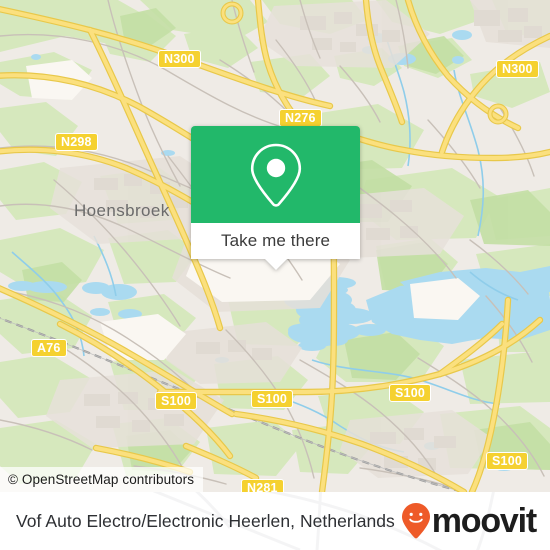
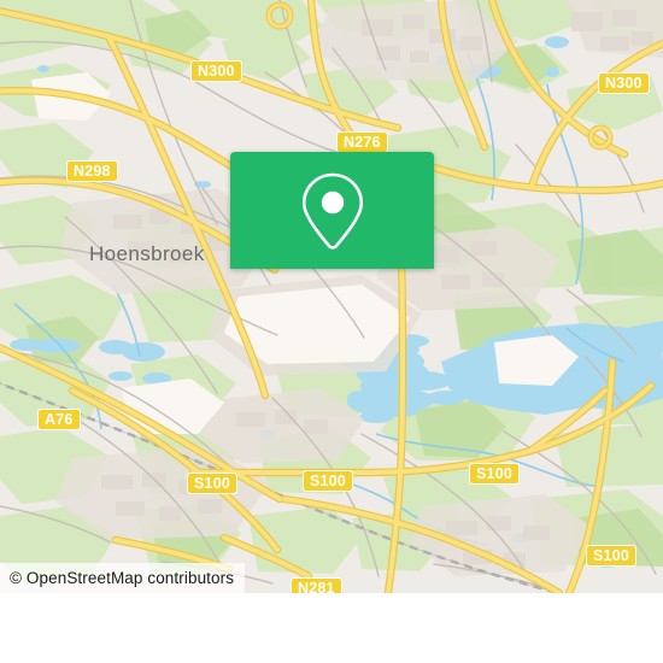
  Hoensbroek
  N300
  N300
  N276
  N298
  A76
  S100
  S100
  S100
  S100
  N281
  © OpenStreetMap contributors
- Take me there
- Vof Auto Electro/Electronic Heerlen, Netherlands
- moovit
